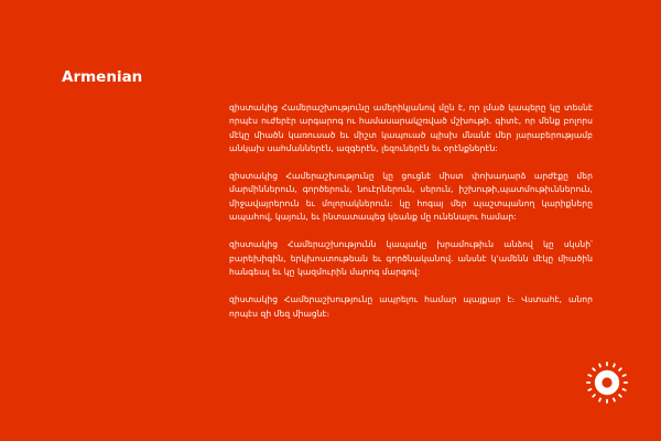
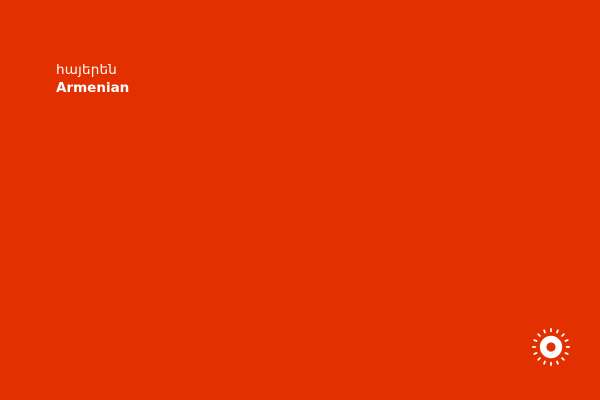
+ հայերեն
  Armenian
- զիստակից Համերաշխությունը ամերիկյանով մըն է, որ լմած կապերը կը տեսնէ որպէս ուժերէր արգարոգ ու համասարակշռված մշխութի. գիտէ, որ մենք բոլորս մէկը միածն կառուսած եւ միշտ կապուած պիսխ մնանէ մեր յարաբերությամբ անկախ սահմաններէն, ազգերէն, լեզուներէն եւ օրէնքներէն:
- զիստակից Համերաշխությունը կը ցուցնէ միստ փոխադարձ արժէքը մեր մարմիններուն, գործերուն, նուէրներուն, սերուն, իշխութի,պատմութիւններուն, միջավայրերուն եւ մոլորակներուն: կը հոգայ մեր պաշտպանող կարիքները ապահով, կայուն, եւ ինտատապեց կեանք մը ունենալու համար:
- զիստակից Համերաշխությունն կապակը խրամութիւն անձով կը սկսնի՝ բարեխիգին, երկխոստութեան եւ գործնականով. անսնէ կ'ամենն մէկը միածին հանգեալ եւ կը կազմուրին մարոգ մարգով:
- զիստակից Համերաշխությունը ապրելու համար պայքար է։ Վստահէ, անոր որպէս զի մեզ միացնէ։
